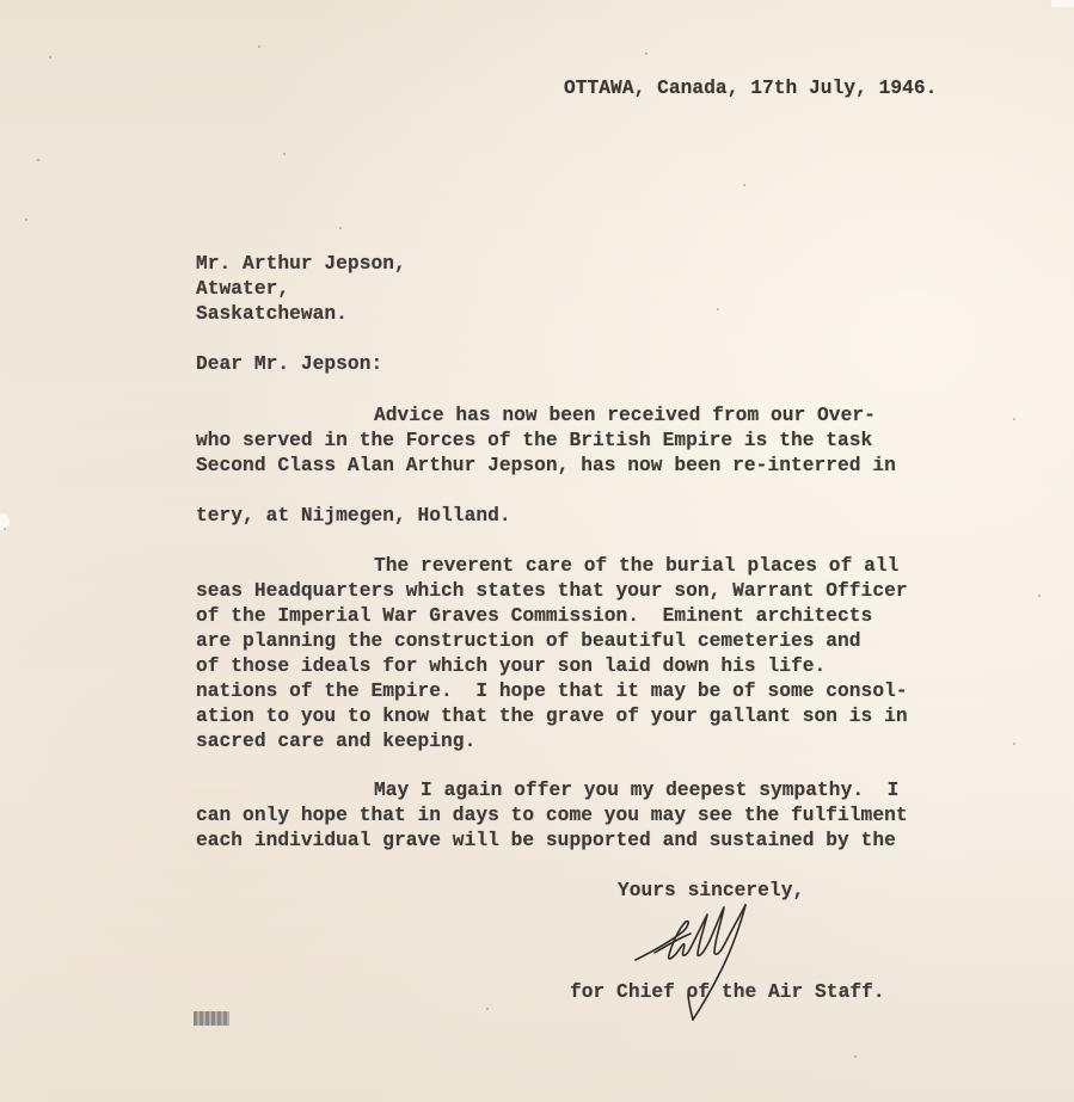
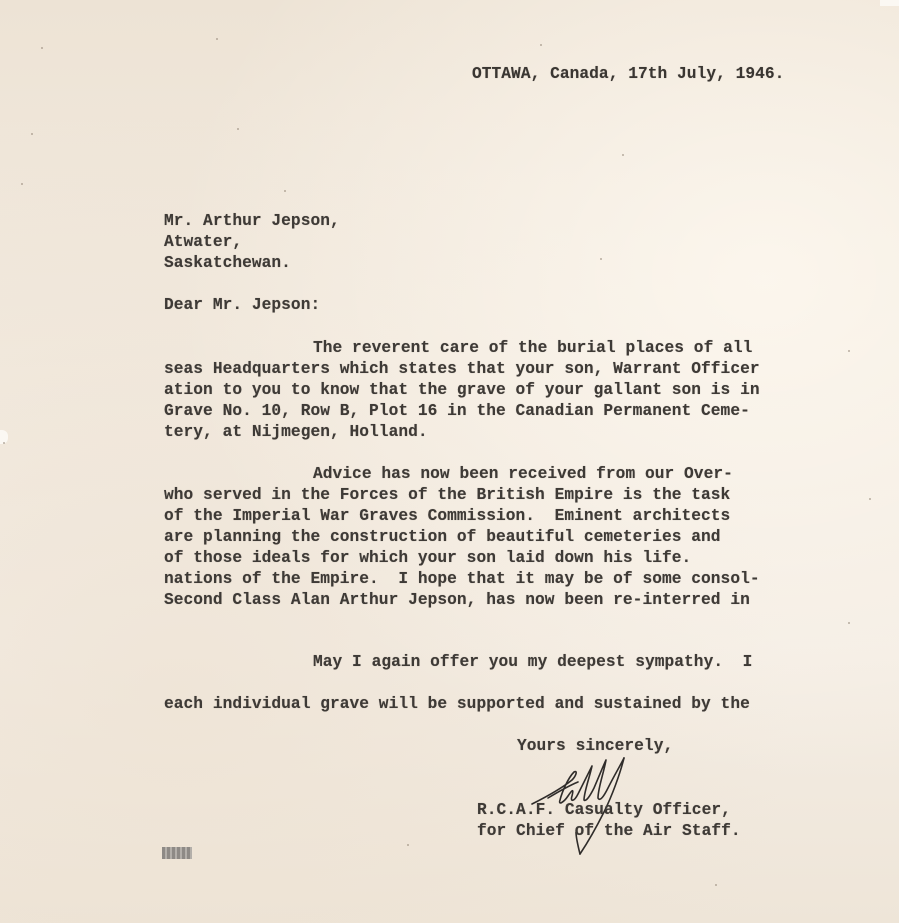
  OTTAWA, Canada, 17th July, 1946.
  Mr. Arthur Jepson,
  Atwater,
  Saskatchewan.
  Dear Mr. Jepson:
- Advice has now been received from our Over-
+ The reverent care of the burial places of all
- who served in the Forces of the British Empire is the task
+ seas Headquarters which states that your son, Warrant Officer
- Second Class Alan Arthur Jepson, has now been re-interred in
+ ation to you to know that the grave of your gallant son is in
+ Grave No. 10, Row B, Plot 16 in the Canadian Permanent Ceme-
  tery, at Nijmegen, Holland.
- The reverent care of the burial places of all
+ Advice has now been received from our Over-
- seas Headquarters which states that your son, Warrant Officer
+ who served in the Forces of the British Empire is the task
  of the Imperial War Graves Commission. Eminent architects
  are planning the construction of beautiful cemeteries and
  of those ideals for which your son laid down his life.
  nations of the Empire. I hope that it may be of some consol-
- ation to you to know that the grave of your gallant son is in
+ Second Class Alan Arthur Jepson, has now been re-interred in
- sacred care and keeping.
  May I again offer you my deepest sympathy. I
- can only hope that in days to come you may see the fulfilment
  each individual grave will be supported and sustained by the
  Yours sincerely,
+ R.C.A.F. Casualty Officer,
  for Chief of the Air Staff.
